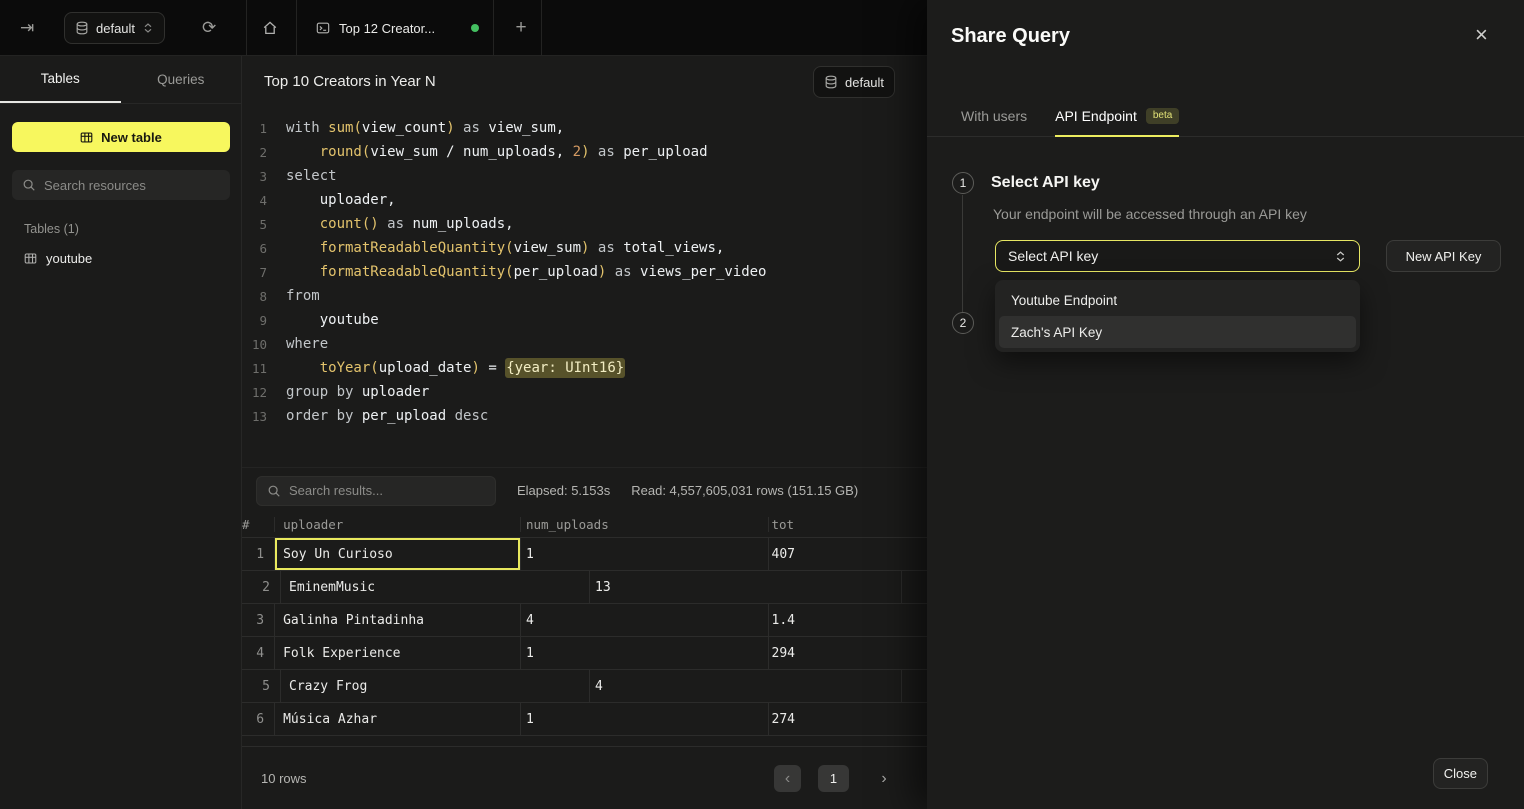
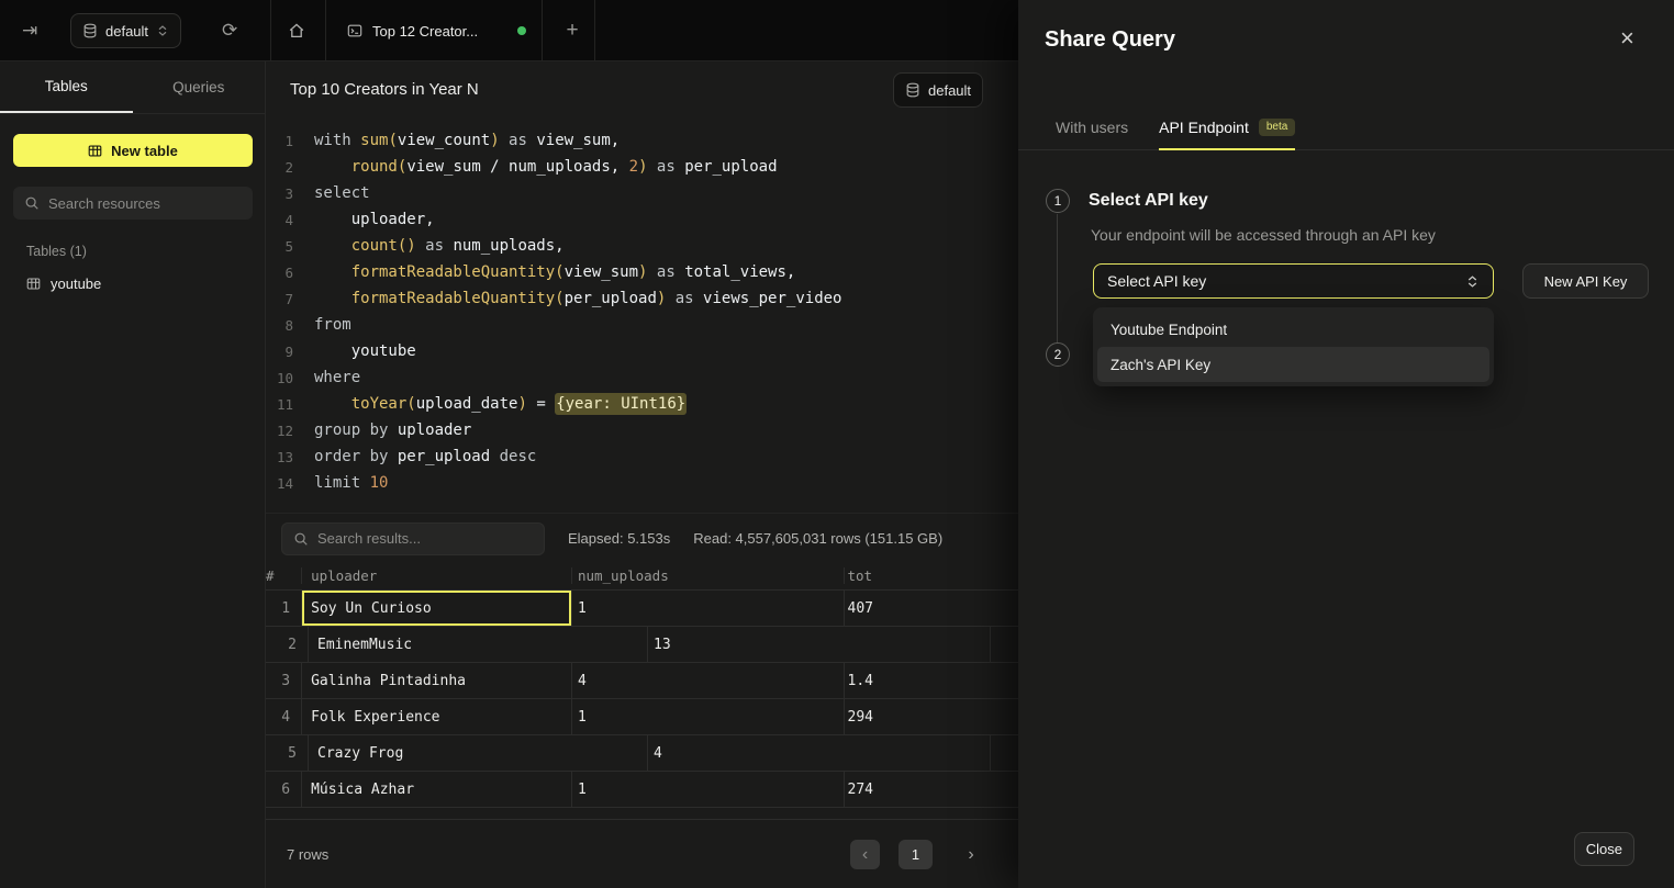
  ⇥
  default
  ⟳
  Top 12 Creator...
  +
  Tables
  Queries
  New table
  Search resources
  Tables (1)
  youtube
  Top 10 Creators in Year N
  default
  1
  with sum(view_count) as view_sum,
  2
  round(view_sum / num_uploads, 2) as per_upload
  3
  select
  4
  uploader,
  5
  count() as num_uploads,
  6
  formatReadableQuantity(view_sum) as total_views,
  7
  formatReadableQuantity(per_upload) as views_per_video
  8
  from
  9
  youtube
  10
  where
  11
  toYear(upload_date) = {year: UInt16}
  12
  group by uploader
  13
  order by per_upload desc
+ 14
+ limit 10
  Search results...
  Elapsed: 5.153s
  Read: 4,557,605,031 rows (151.15 GB)
  #
  uploader
  num_uploads
  tot
  1
  Soy Un Curioso
  1
  407
  2
  EminemMusic
  13
  3
  Galinha Pintadinha
  4
  1.4
  4
  Folk Experience
  1
  294
  5
  Crazy Frog
  4
  6
  Música Azhar
  1
  274
- 10 rows
+ 7 rows
  ‹
  1
  ›
  Share Query
  ×
  With users
  API Endpoint
  beta
  1
  2
  Select API key
  Your endpoint will be accessed through an API key
  Select API key
  New API Key
  Youtube Endpoint
  Zach's API Key
  Close
